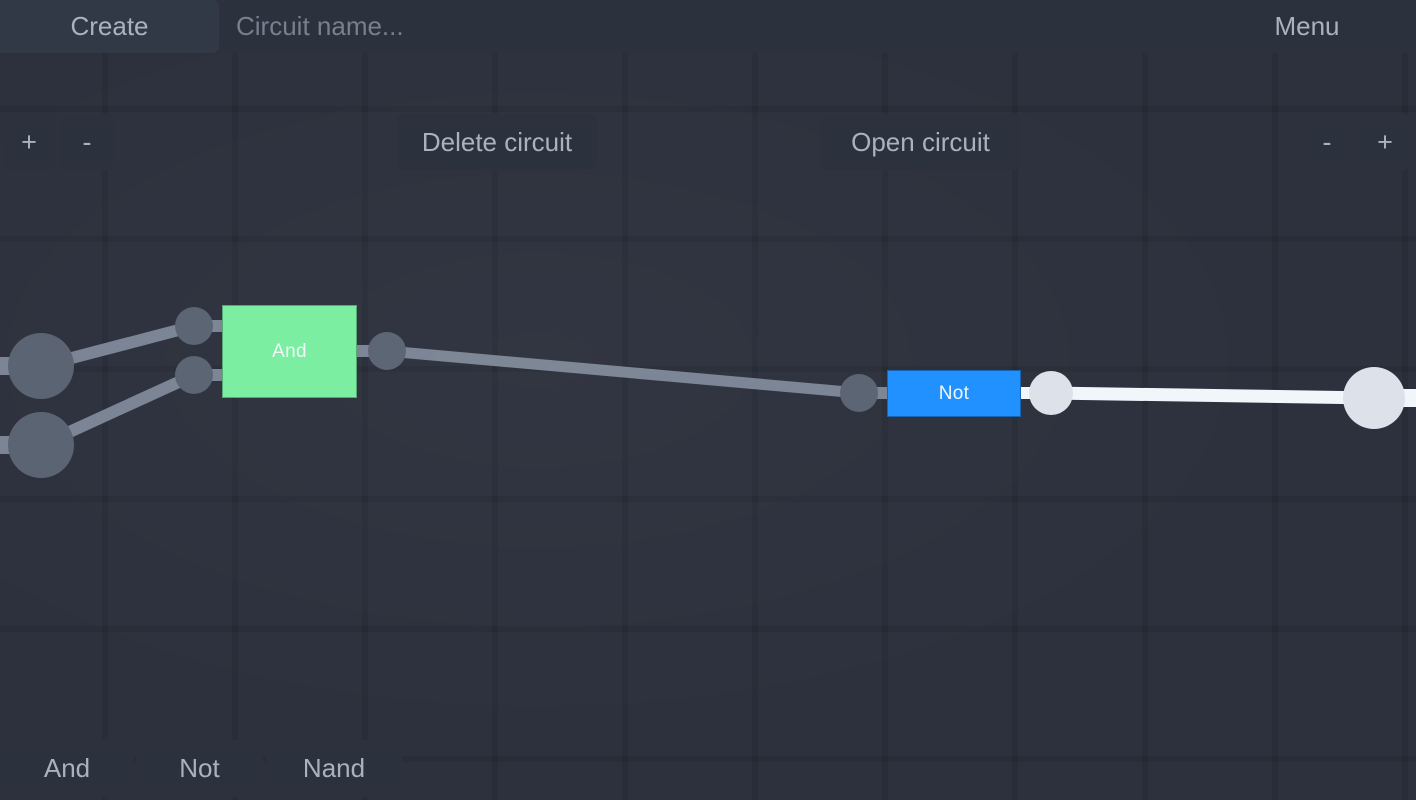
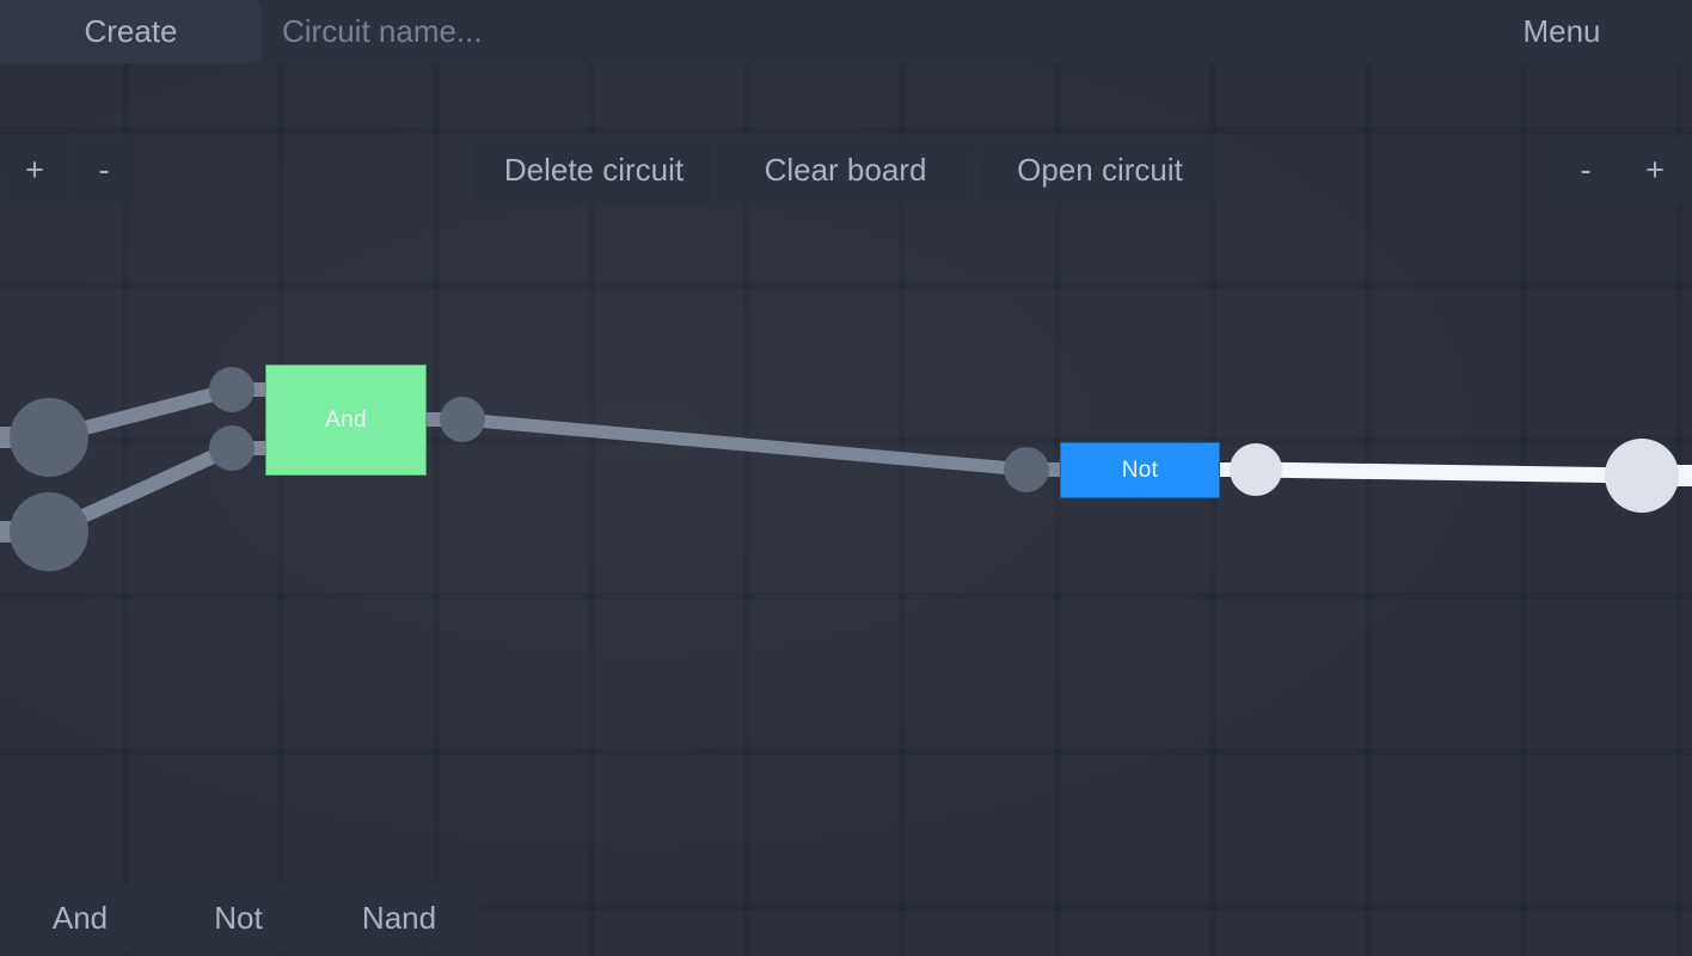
  Create
  Circuit name...
  Menu
  +
  -
  Delete circuit
+ Clear board
  Open circuit
  -
  +
  And
  Not
  Nand
